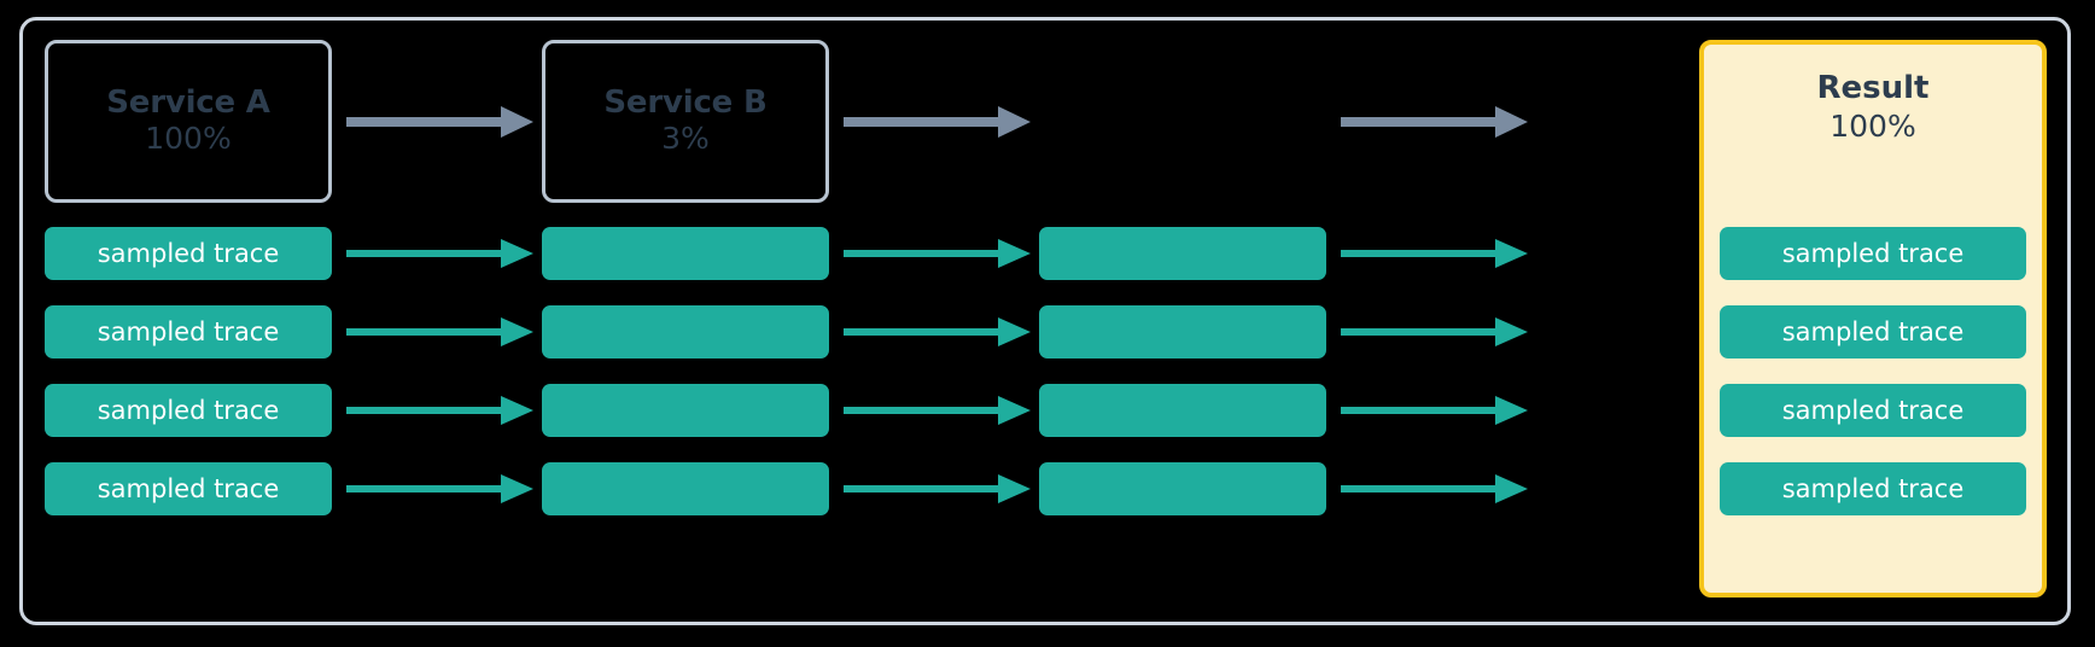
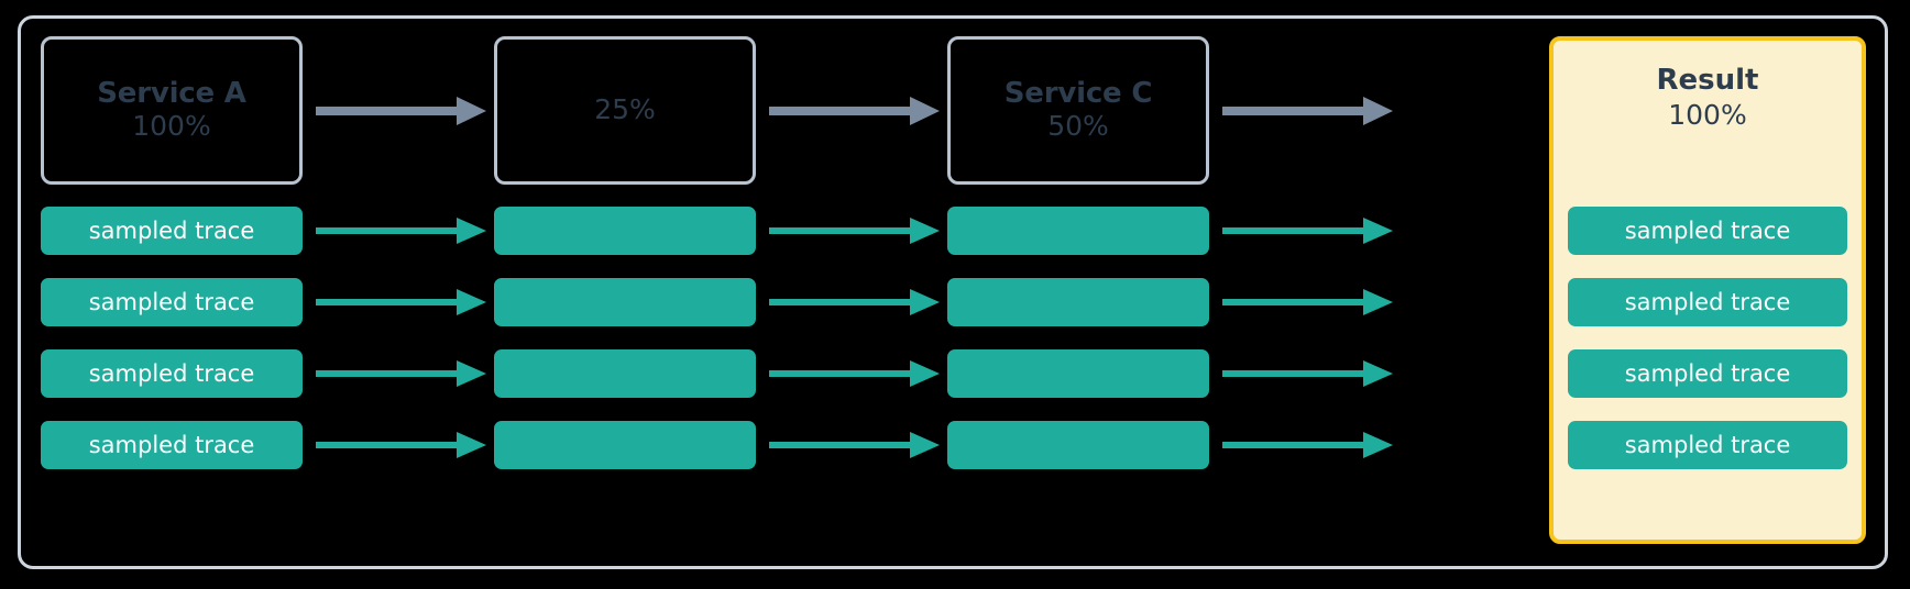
  Service A
  100%
- Service B
- 3%
+ 25%
+ Service C
+ 50%
  Result
  100%
  sampled trace
  sampled trace
  sampled trace
  sampled trace
  sampled trace
  sampled trace
  sampled trace
  sampled trace
